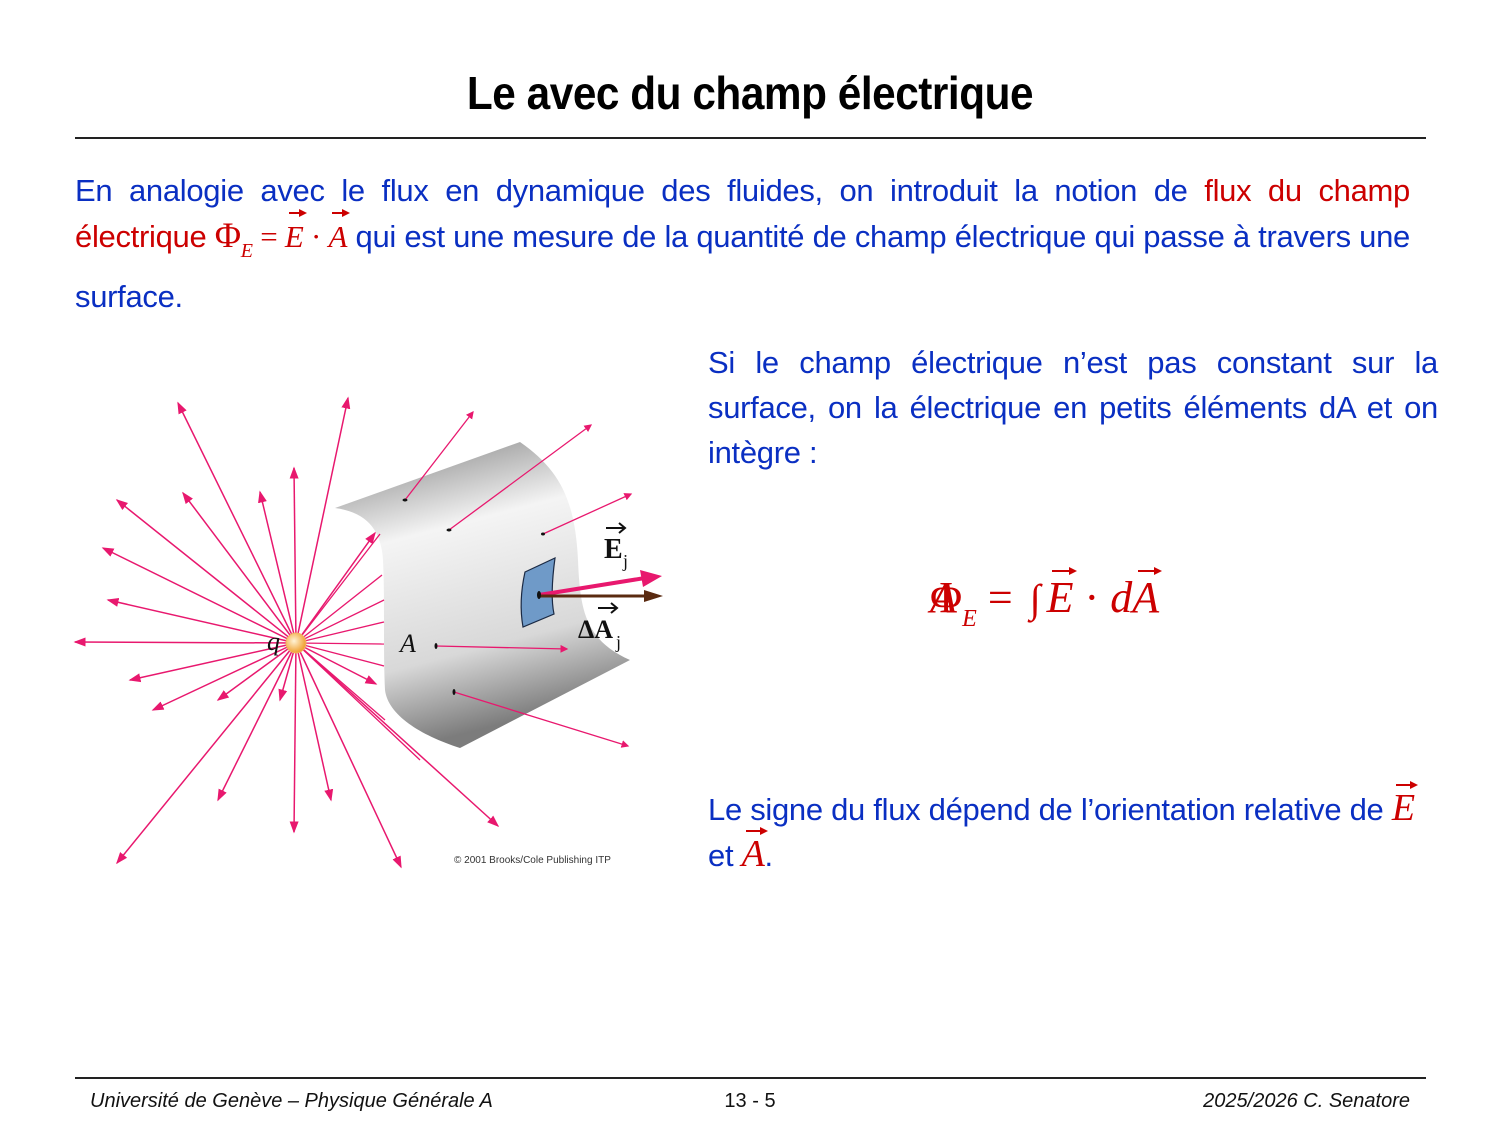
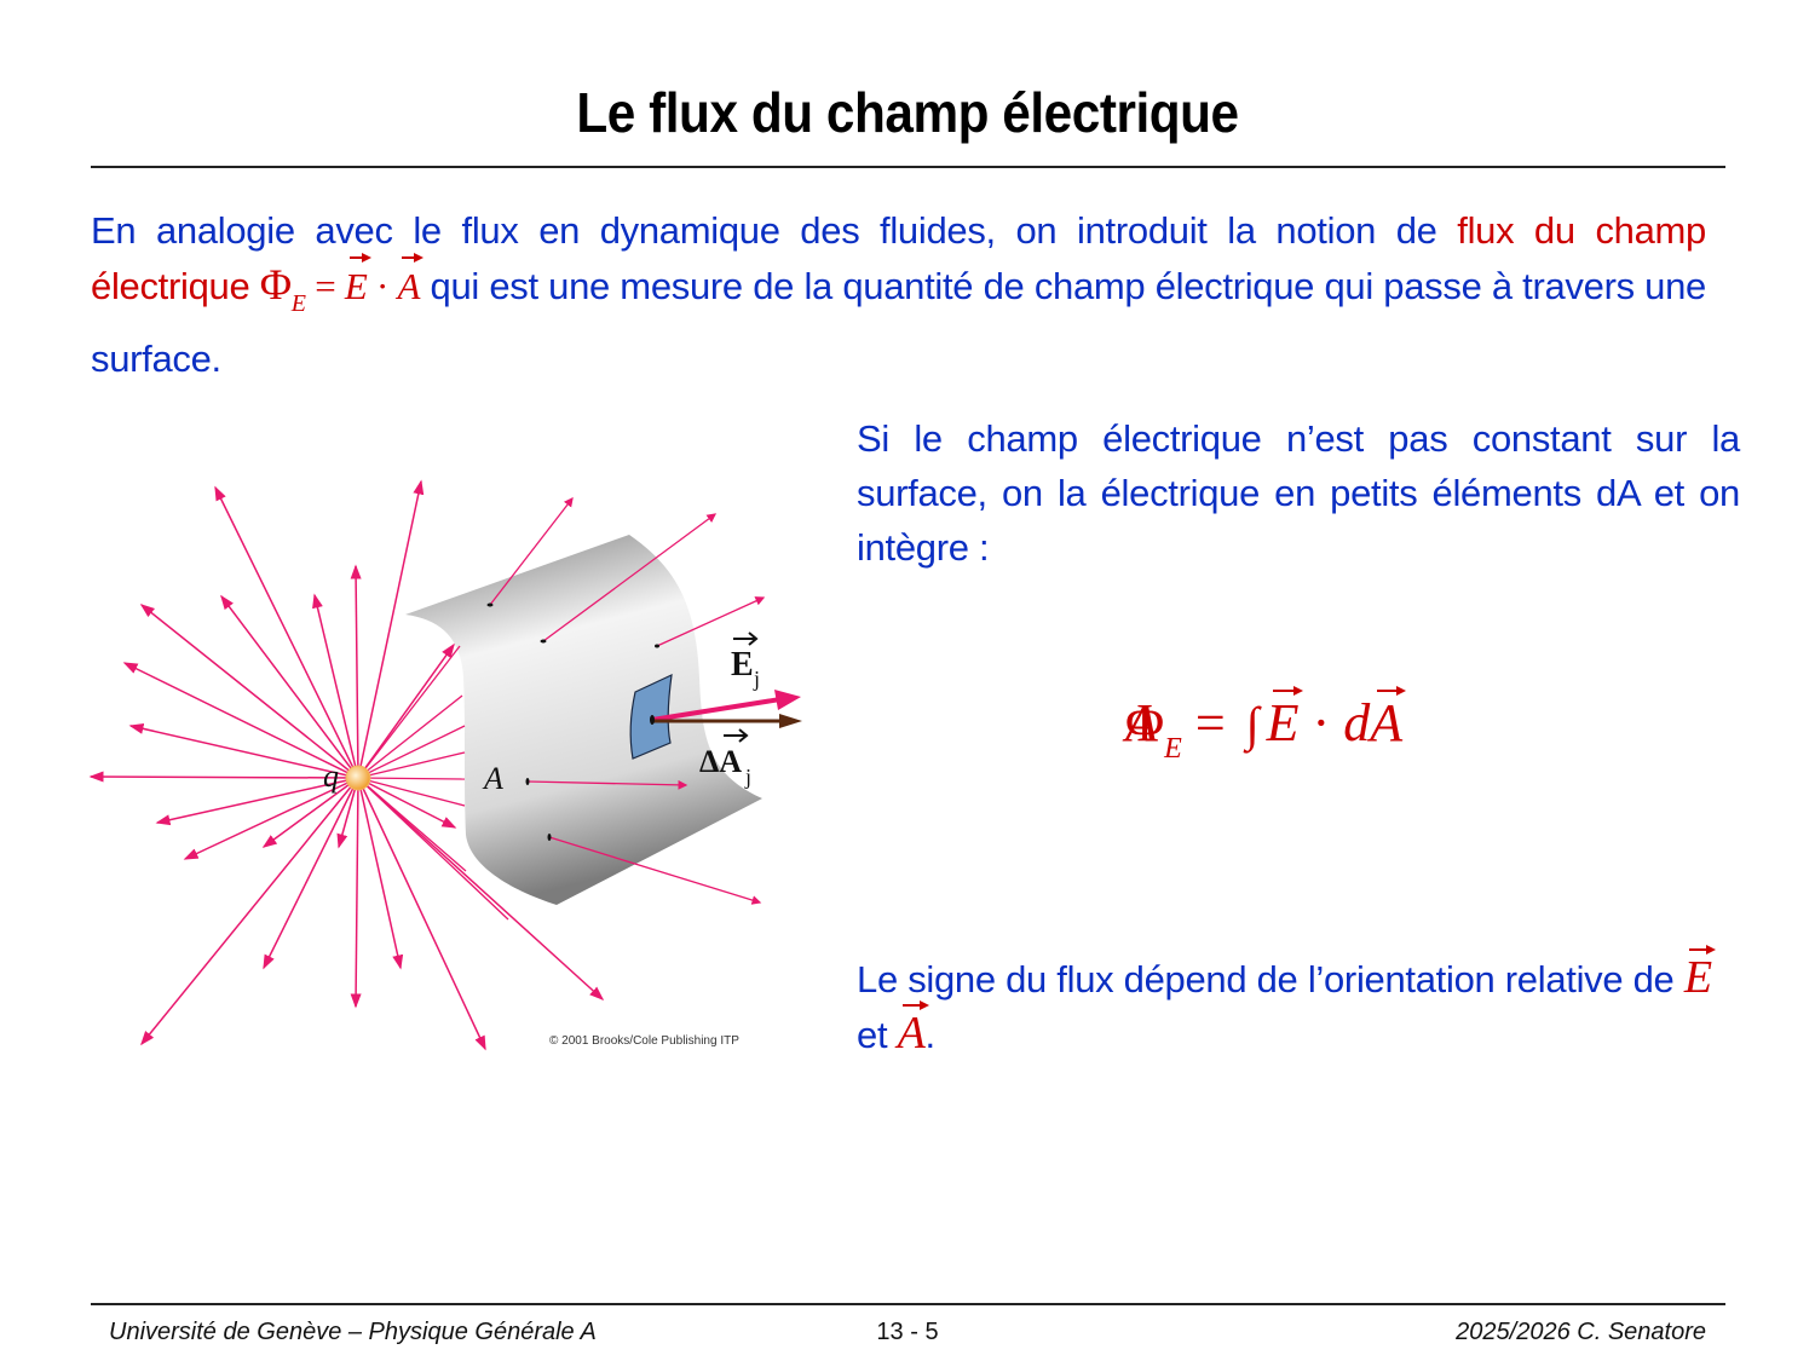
- Le avec du champ électrique
+ Le flux du champ électrique
  En analogie avec le flux en dynamique des fluides, on introduit la notion de flux du champ électrique ΦE = E · A qui est une mesure de la quantité de champ électrique qui passe à travers une surface.
  q
  A
  E
  j
  ΔA
  j
  © 2001 Brooks/Cole Publishing ITP
  Si le champ électrique n’est pas constant sur la surface, on la électrique en petits éléments dA et on intègre :
  ΦE = ∫ E · dA
  A
  Le signe du flux dépend de l’orientation relative de E
  et A.
  Université de Genève – Physique Générale A
  13 - 5
  2025/2026 C. Senatore
